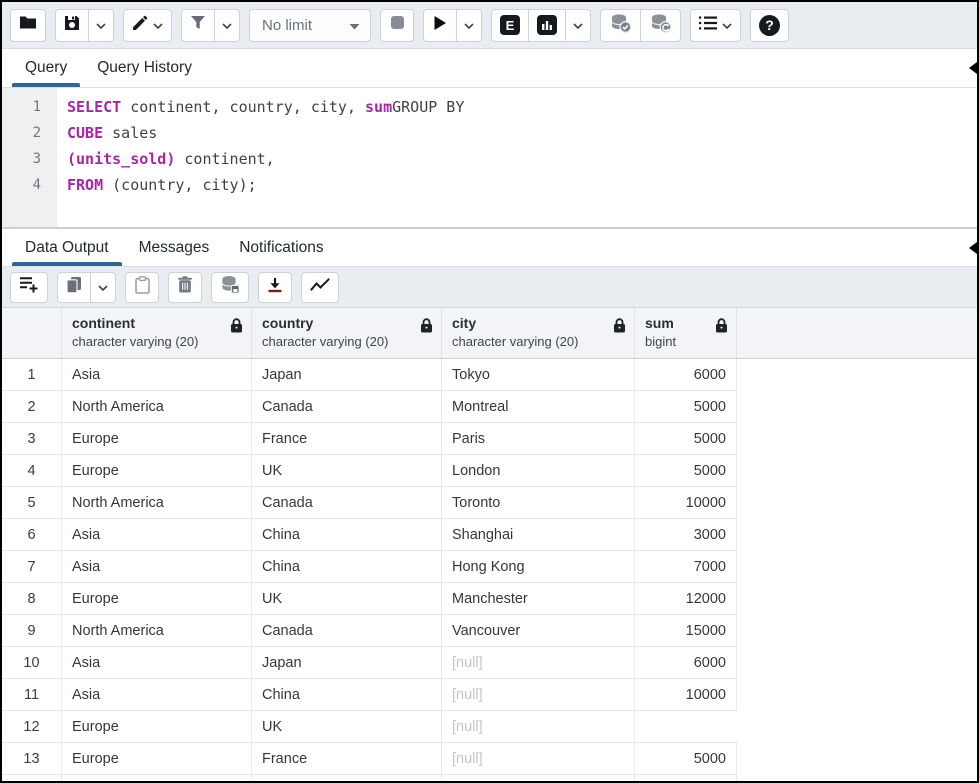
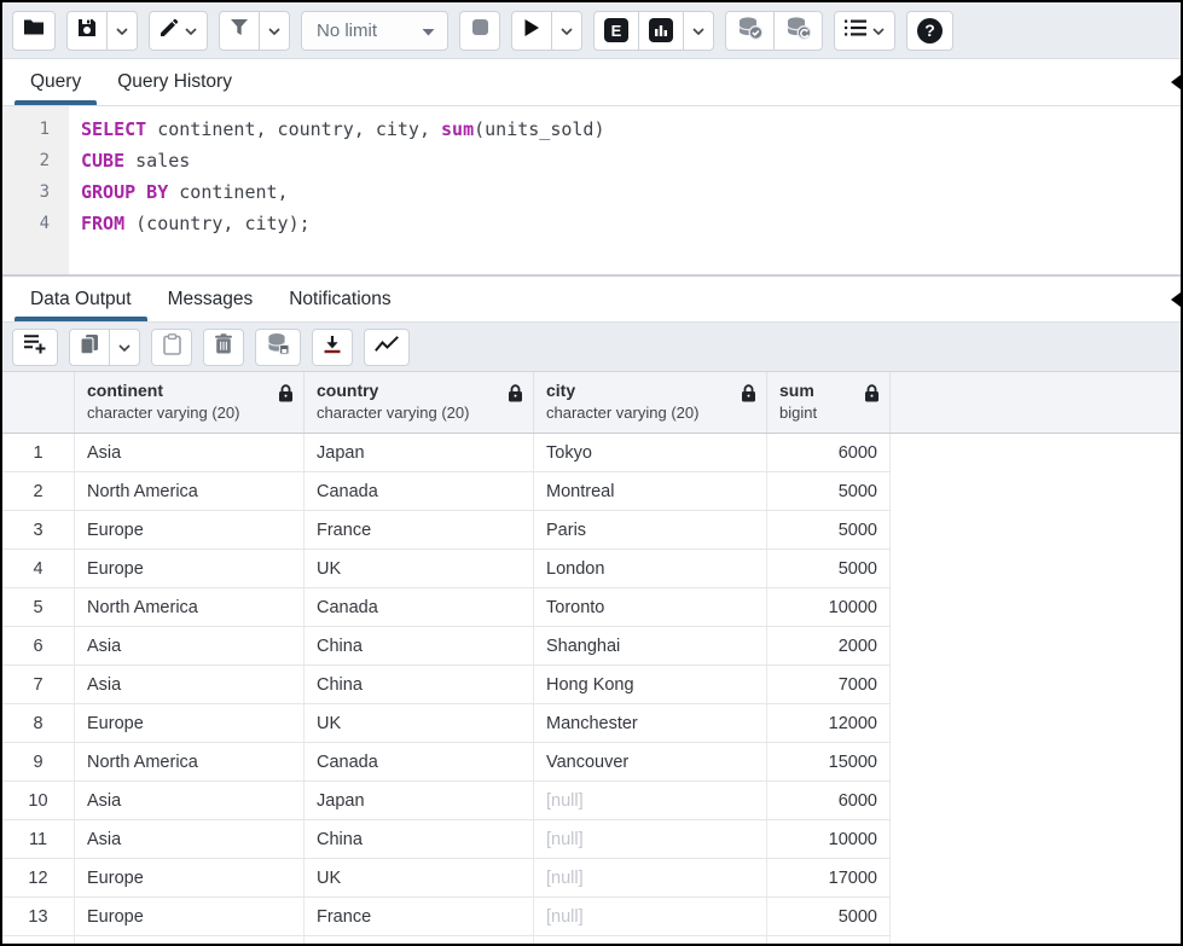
  No limit
  E
  ?
  Query
  Query History
  1
  2
  3
  4
- SELECT continent, country, city, sumGROUP BY
+ SELECT continent, country, city, sum(units_sold)
  CUBE sales
- (units_sold) continent,
+ GROUP BY continent,
  FROM (country, city);
  Data Output
  Messages
  Notifications
  continent
  character varying (20)
  country
  character varying (20)
  city
  character varying (20)
  sum
  bigint
  1
  Asia
  Japan
  Tokyo
  6000
  2
  North America
  Canada
  Montreal
  5000
  3
  Europe
  France
  Paris
  5000
  4
  Europe
  UK
  London
  5000
  5
  North America
  Canada
  Toronto
  10000
  6
  Asia
  China
  Shanghai
- 3000
+ 2000
  7
  Asia
  China
  Hong Kong
  7000
  8
  Europe
  UK
  Manchester
  12000
  9
  North America
  Canada
  Vancouver
  15000
  10
  Asia
  Japan
  [null]
  6000
  11
  Asia
  China
  [null]
  10000
  12
  Europe
  UK
  [null]
+ 17000
  13
  Europe
  France
  [null]
  5000
